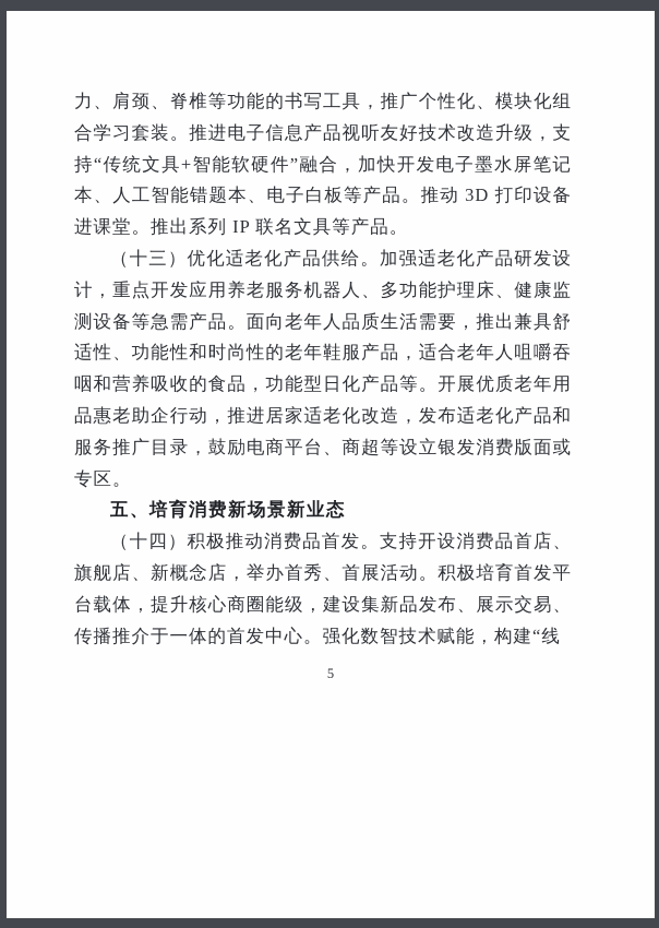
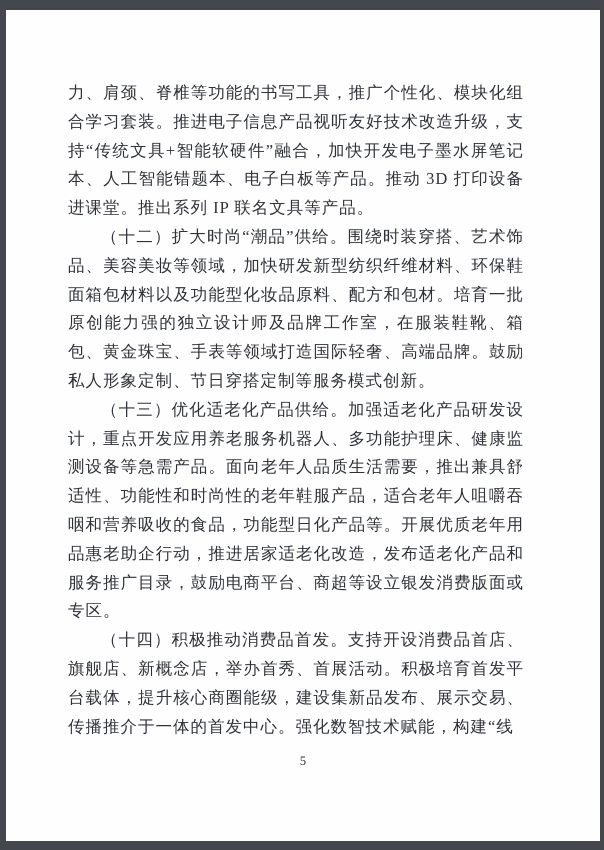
  力、肩颈、脊椎等功能的书写工具，推广个性化、模块化组合学习套装。推进电子信息产品视听友好技术改造升级，支持“传统文具+智能软硬件”融合，加快开发电子墨水屏笔记本、人工智能错题本、电子白板等产品。推动 3D 打印设备进课堂。推出系列 IP 联名文具等产品。
+ （十二）扩大时尚“潮品”供给。围绕时装穿搭、艺术饰品、美容美妆等领域，加快研发新型纺织纤维材料、环保鞋面箱包材料以及功能型化妆品原料、配方和包材。培育一批原创能力强的独立设计师及品牌工作室，在服装鞋靴、箱包、黄金珠宝、手表等领域打造国际轻奢、高端品牌。鼓励私人形象定制、节日穿搭定制等服务模式创新。
  （十三）优化适老化产品供给。加强适老化产品研发设计，重点开发应用养老服务机器人、多功能护理床、健康监测设备等急需产品。面向老年人品质生活需要，推出兼具舒适性、功能性和时尚性的老年鞋服产品，适合老年人咀嚼吞咽和营养吸收的食品，功能型日化产品等。开展优质老年用品惠老助企行动，推进居家适老化改造，发布适老化产品和服务推广目录，鼓励电商平台、商超等设立银发消费版面或专区。
- 五、培育消费新场景新业态
  （十四）积极推动消费品首发。支持开设消费品首店、旗舰店、新概念店，举办首秀、首展活动。积极培育首发平台载体，提升核心商圈能级，建设集新品发布、展示交易、传播推介于一体的首发中心。强化数智技术赋能，构建“线
  5
